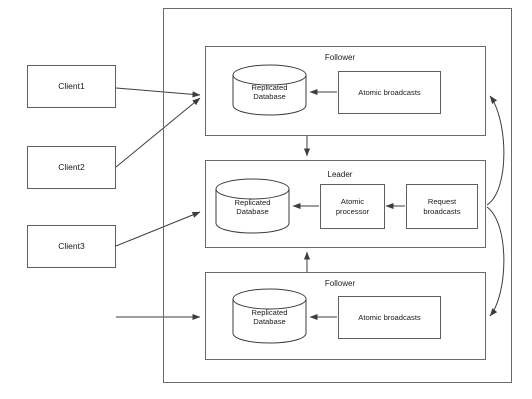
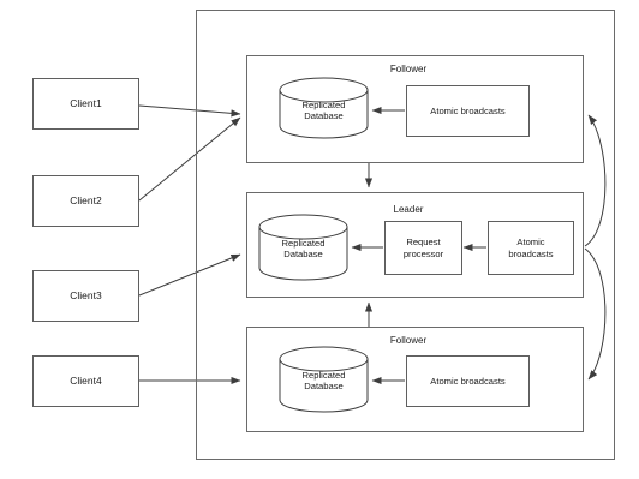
  Client1
  Client2
  Client3
+ Client4
  Follower
  Replicated
  Database
  Atomic broadcasts
  Leader
  Replicated
  Database
- Atomic
+ Request
  processor
- Request
+ Atomic
  broadcasts
  Follower
  Replicated
  Database
  Atomic broadcasts
